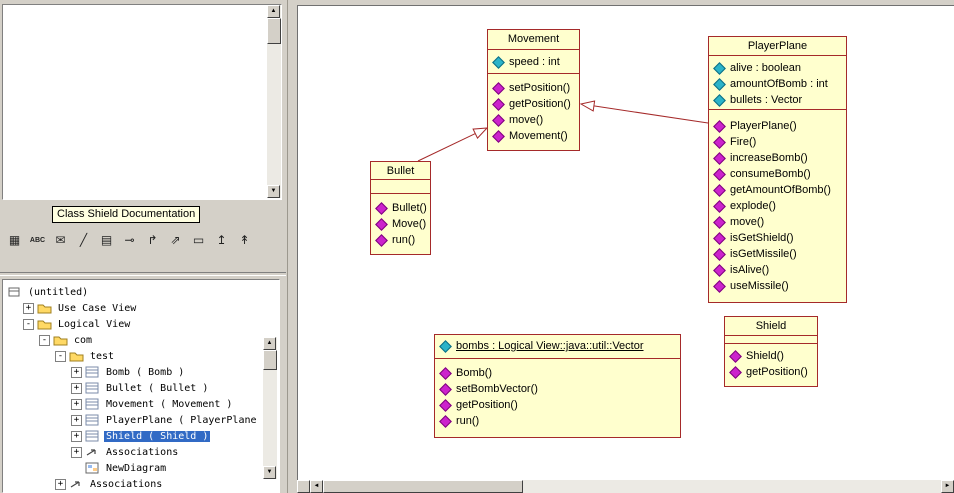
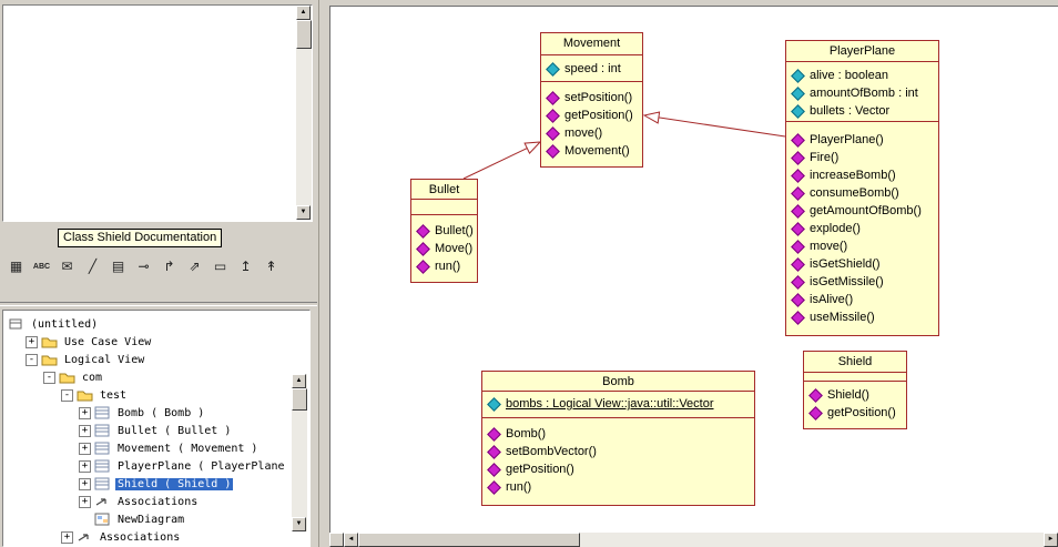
  Class Shield Documentation
  ▦
  ✉
  ╱
  ▤
  ⊸
  ↱
  ⇗
  ▭
  ↥
  ↟
  (untitled)
  Use Case View
  Logical View
  com
  test
  Bomb ( Bomb )
  Bullet ( Bullet )
  Movement ( Movement )
  PlayerPlane ( PlayerPlane
  Shield ( Shield )
  Associations
  NewDiagram
  Associations
  Movement
  speed : int
  setPosition()
  getPosition()
  move()
  Movement()
  PlayerPlane
  alive : boolean
  amountOfBomb : int
  bullets : Vector
  PlayerPlane()
  Fire()
  increaseBomb()
  consumeBomb()
  getAmountOfBomb()
  explode()
  move()
  isGetShield()
  isGetMissile()
  isAlive()
  useMissile()
  Bullet
  Bullet()
  Move()
  run()
+ Bomb
  bombs : Logical View::java::util::Vector
  Bomb()
  setBombVector()
  getPosition()
  run()
  Shield
  Shield()
  getPosition()
